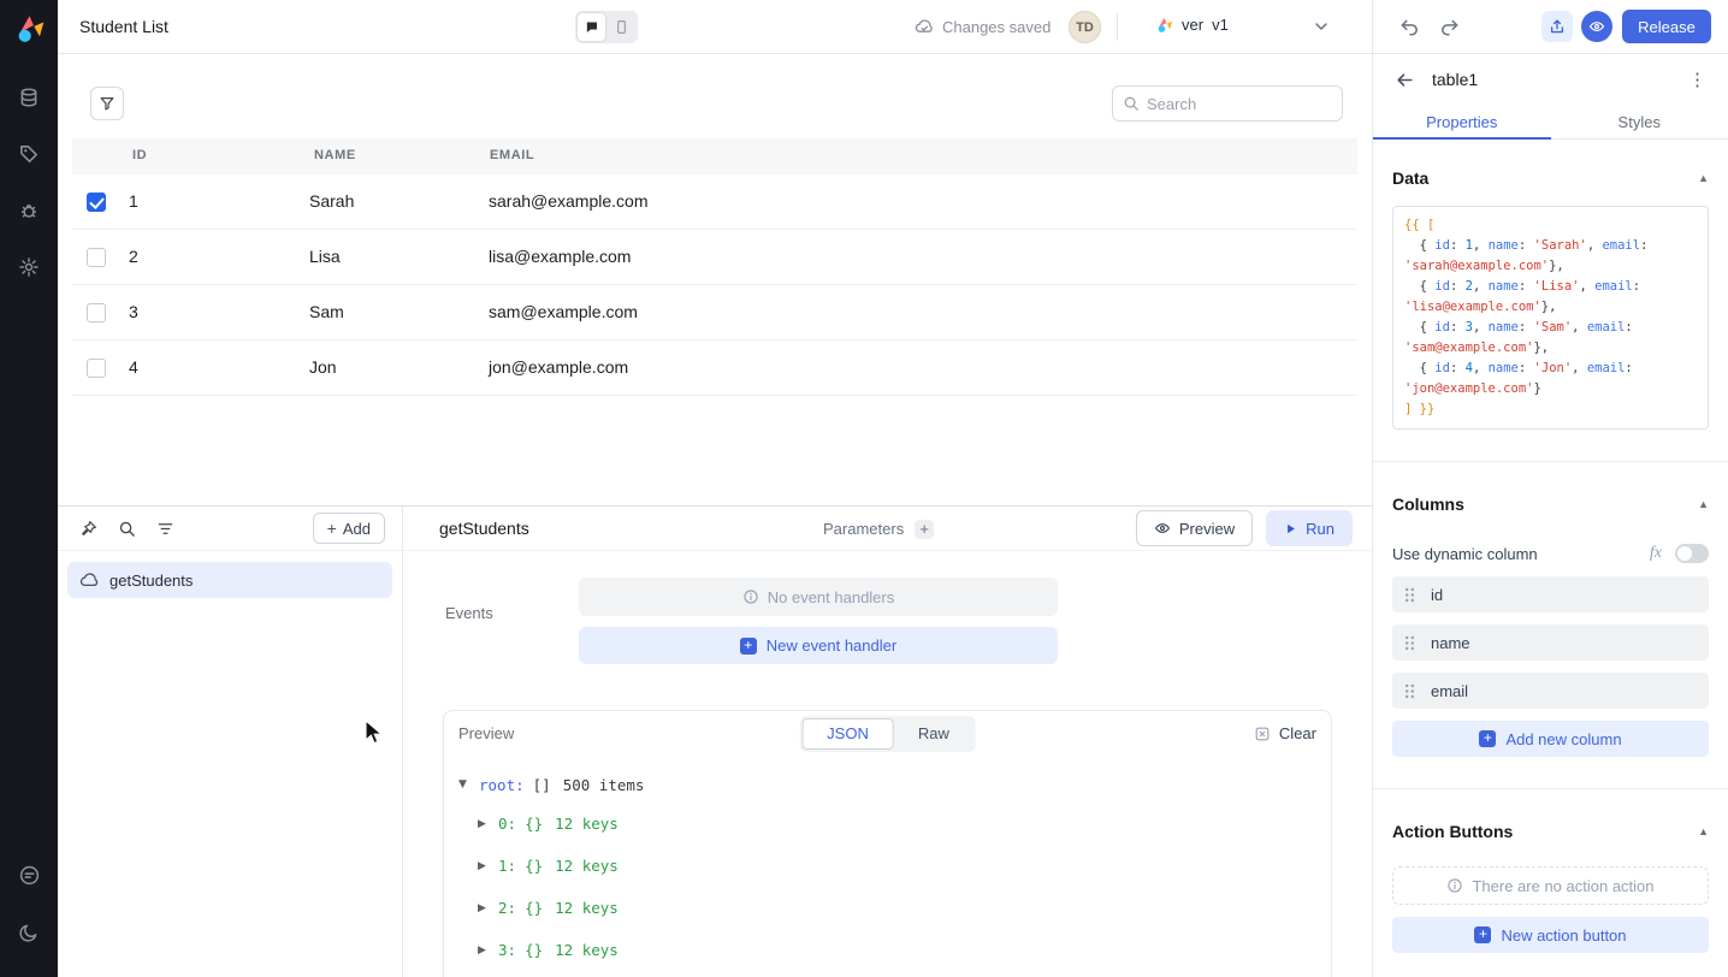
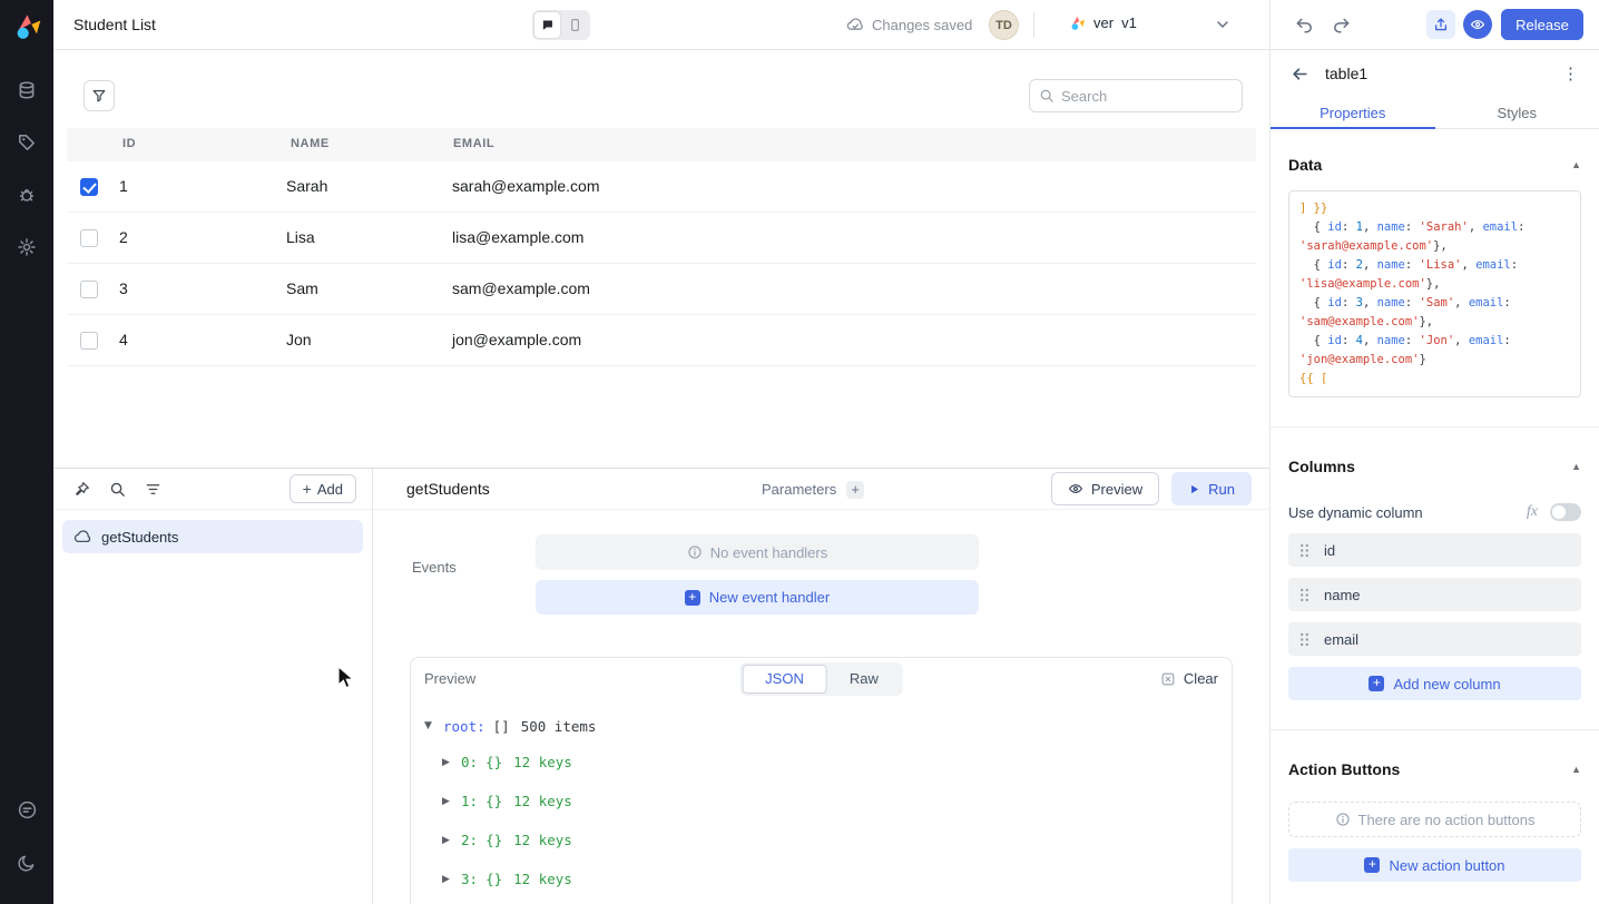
  Student List
  Changes saved
  TD
  ver
  v1
  Release
  Search
  ID
  NAME
  EMAIL
  1
  Sarah
  sarah@example.com
  2
  Lisa
  lisa@example.com
  3
  Sam
  sam@example.com
  4
  Jon
  jon@example.com
  +
  Add
  getStudents
  getStudents
  Parameters
  +
  Preview
  Run
  Events
  No event handlers
  +
  New event handler
  Preview
  JSON
  Raw
  Clear
  ▼
  root:
  []
  500 items
  ▶
  0:
  {}
  12 keys
  ▶
  1:
  {}
  12 keys
  ▶
  2:
  {}
  12 keys
  ▶
  3:
  {}
  12 keys
  table1
  ⋮
  Properties
  Styles
  Data
  ▲
- {{ [
+ ] }}
  { id: 1, name: 'Sarah', email:
  'sarah@example.com'},
  { id: 2, name: 'Lisa', email:
  'lisa@example.com'},
  { id: 3, name: 'Sam', email:
  'sam@example.com'},
  { id: 4, name: 'Jon', email:
  'jon@example.com'}
- ] }}
+ {{ [
  Columns
  ▲
  Use dynamic column
  fx
  id
  name
  email
  +
  Add new column
  Action Buttons
  ▲
- There are no action action
+ There are no action buttons
  +
  New action button
